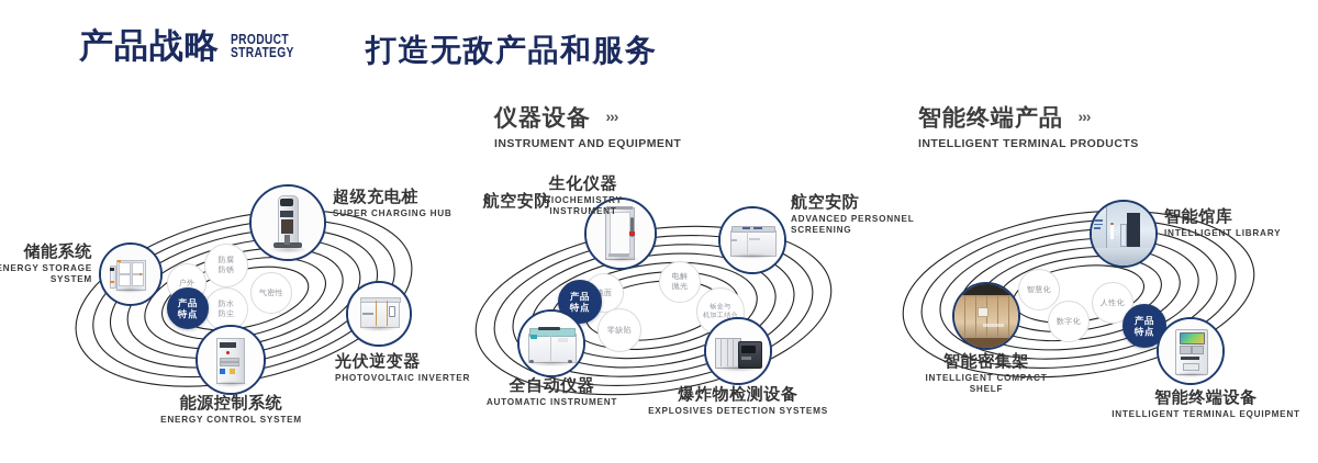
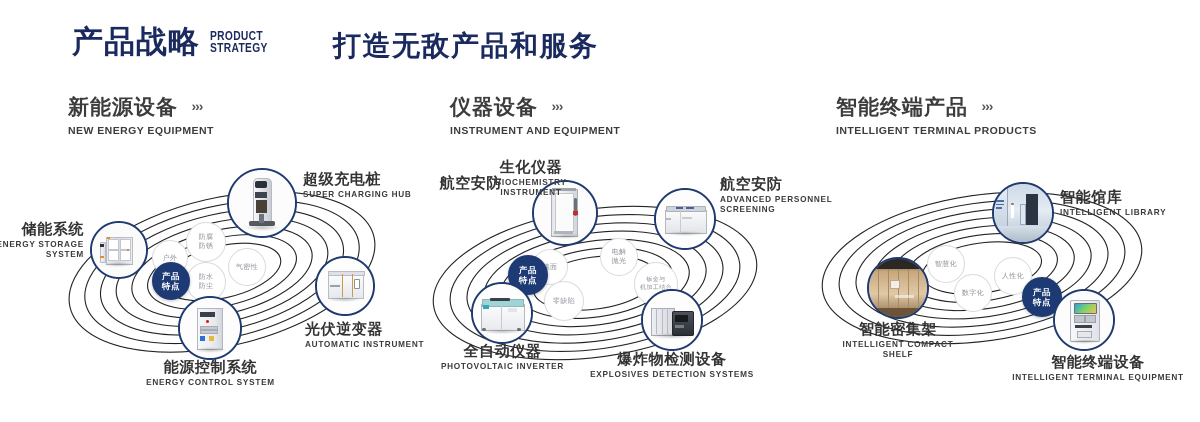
  产品战略
  PRODUCT
  STRATEGY
  打造无敌产品和服务
+ 新能源设备 ›››
+ NEW ENERGY EQUIPMENT
  仪器设备 ›››
  INSTRUMENT AND EQUIPMENT
  智能终端产品 ›››
  INTELLIGENT TERMINAL PRODUCTS
  户外
  防腐
  防锈
  防水
  防尘
  气密性
  产品
  特点
  储能系统
  NERGY STORAGE
  SYSTEM
  超级充电桩
  SUPER CHARGING HUB
  光伏逆变器
- PHOTOVOLTAIC INVERTER
+ AUTOMATIC INSTRUMENT
  能源控制系统
  ENERGY CONTROL SYSTEM
  电解
  抛光
  零缺陷
  产品
  特点
  航空安防
  生化仪器
  BIOCHEMISTRY
  INSTRUMENT
  航空安防
  ADVANCED PERSONNEL
  SCREENING
  全自动仪器
- AUTOMATIC INSTRUMENT
+ PHOTOVOLTAIC INVERTER
  爆炸物检测设备
  EXPLOSIVES DETECTION SYSTEMS
  智慧化
  数字化
  人性化
  产品
  特点
  智能馆库
  INTELLIGENT LIBRARY
  智能密集架
  INTELLIGENT COMPACT
  SHELF
  智能终端设备
  INTELLIGENT TERMINAL EQUIPMENT
